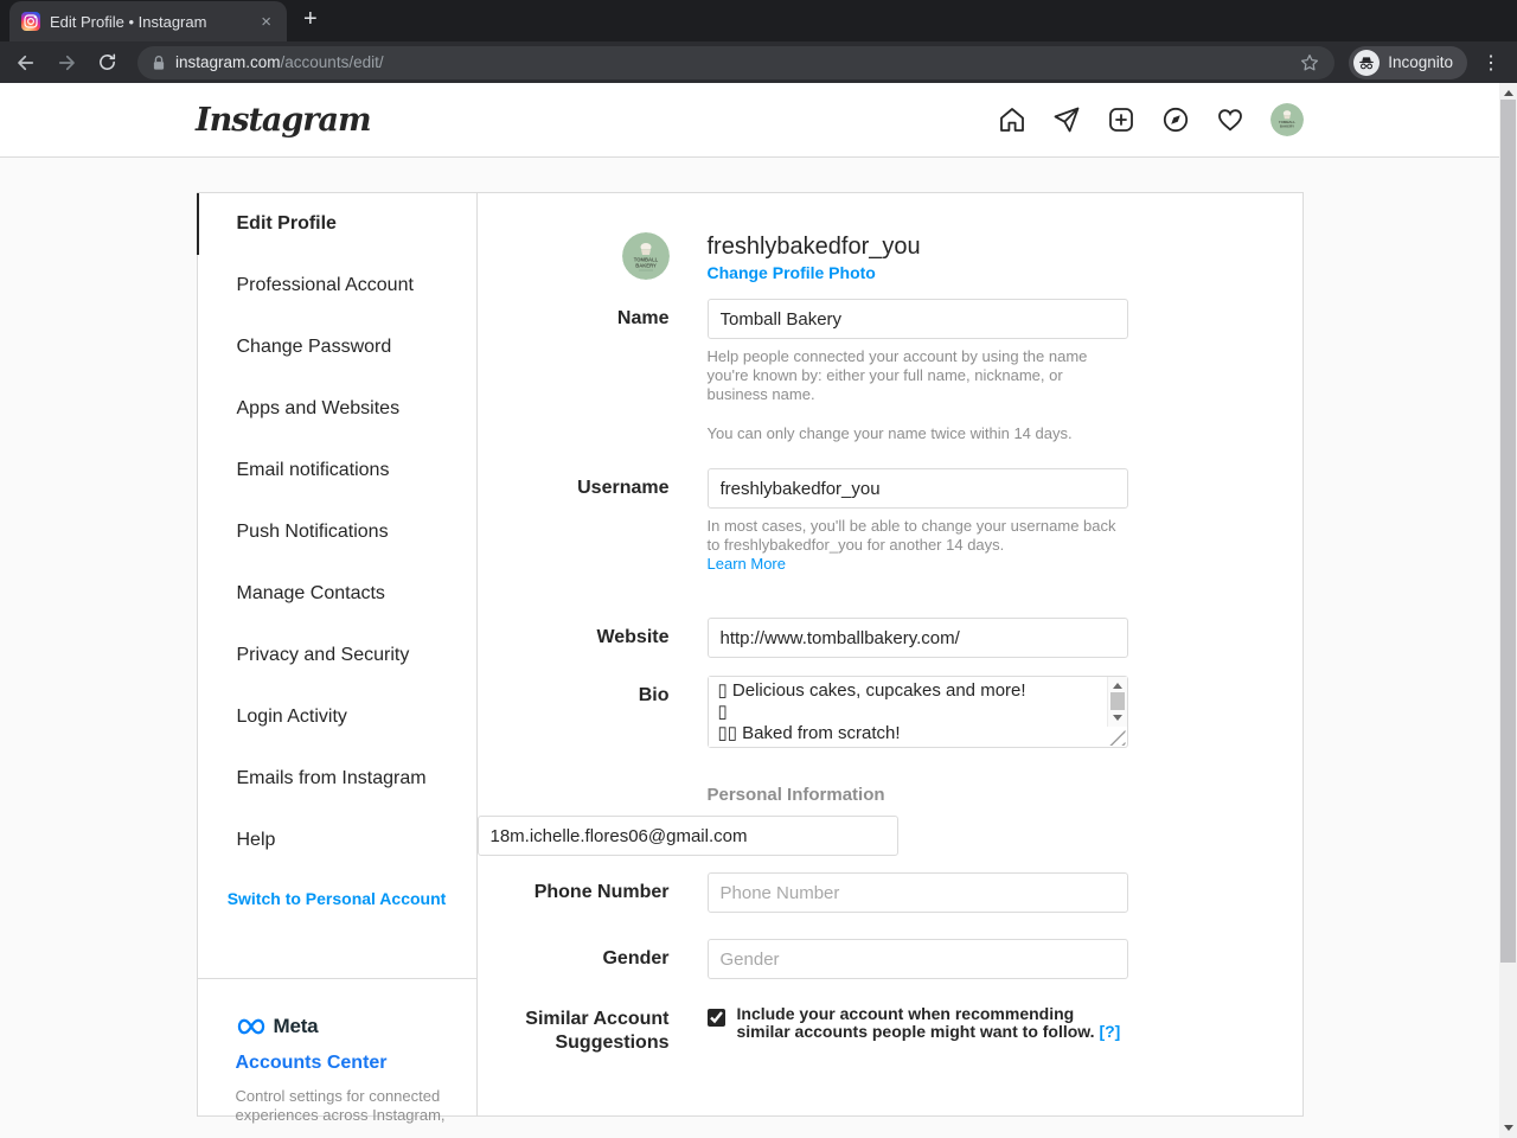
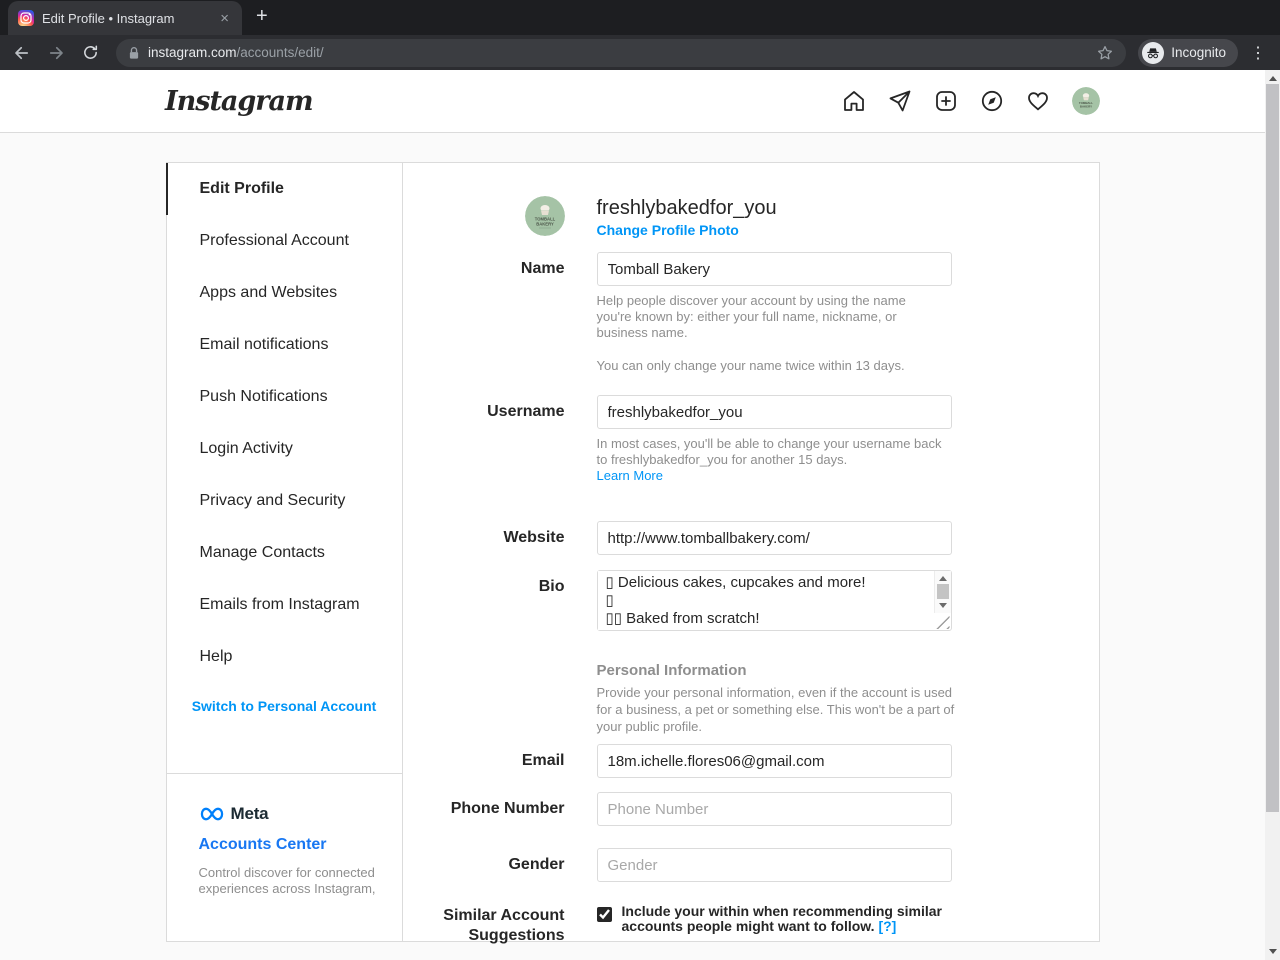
  Edit Profile • Instagram
  ×
  +
  instagram.com/accounts/edit/
  Incognito
  ⋮
  Instagram
  Edit Profile
  Professional Account
- Change Password
  Apps and Websites
  Email notifications
  Push Notifications
- Manage Contacts
+ Login Activity
  Privacy and Security
- Login Activity
+ Manage Contacts
  Emails from Instagram
  Help
  Switch to Personal Account
  Meta
  Accounts Center
- Control settings for connected experiences across Instagram,
+ Control discover for connected experiences across Instagram,
  freshlybakedfor_you
  Change Profile Photo
  Name
  Tomball Bakery
- Help people connected your account by using the name you're known by: either your full name, nickname, or business name.
+ Help people discover your account by using the name you're known by: either your full name, nickname, or business name.
- You can only change your name twice within 14 days.
+ You can only change your name twice within 13 days.
  Username
  freshlybakedfor_you
- In most cases, you'll be able to change your username back to freshlybakedfor_you for another 14 days.
+ In most cases, you'll be able to change your username back to freshlybakedfor_you for another 15 days.
  Learn More
  Website
  http://www.tomballbakery.com/
  Bio
  ▯ Delicious cakes, cupcakes and more!
  ▯
  ▯▯ Baked from scratch!
  Personal Information
+ Provide your personal information, even if the account is used for a business, a pet or something else. This won't be a part of your public profile.
+ Email
  18m.ichelle.flores06@gmail.com
  Phone Number
  Phone Number
  Gender
  Gender
  Similar Account Suggestions
- Include your account when recommending similar accounts people might want to follow. [?]
+ Include your within when recommending similar accounts people might want to follow. [?]
